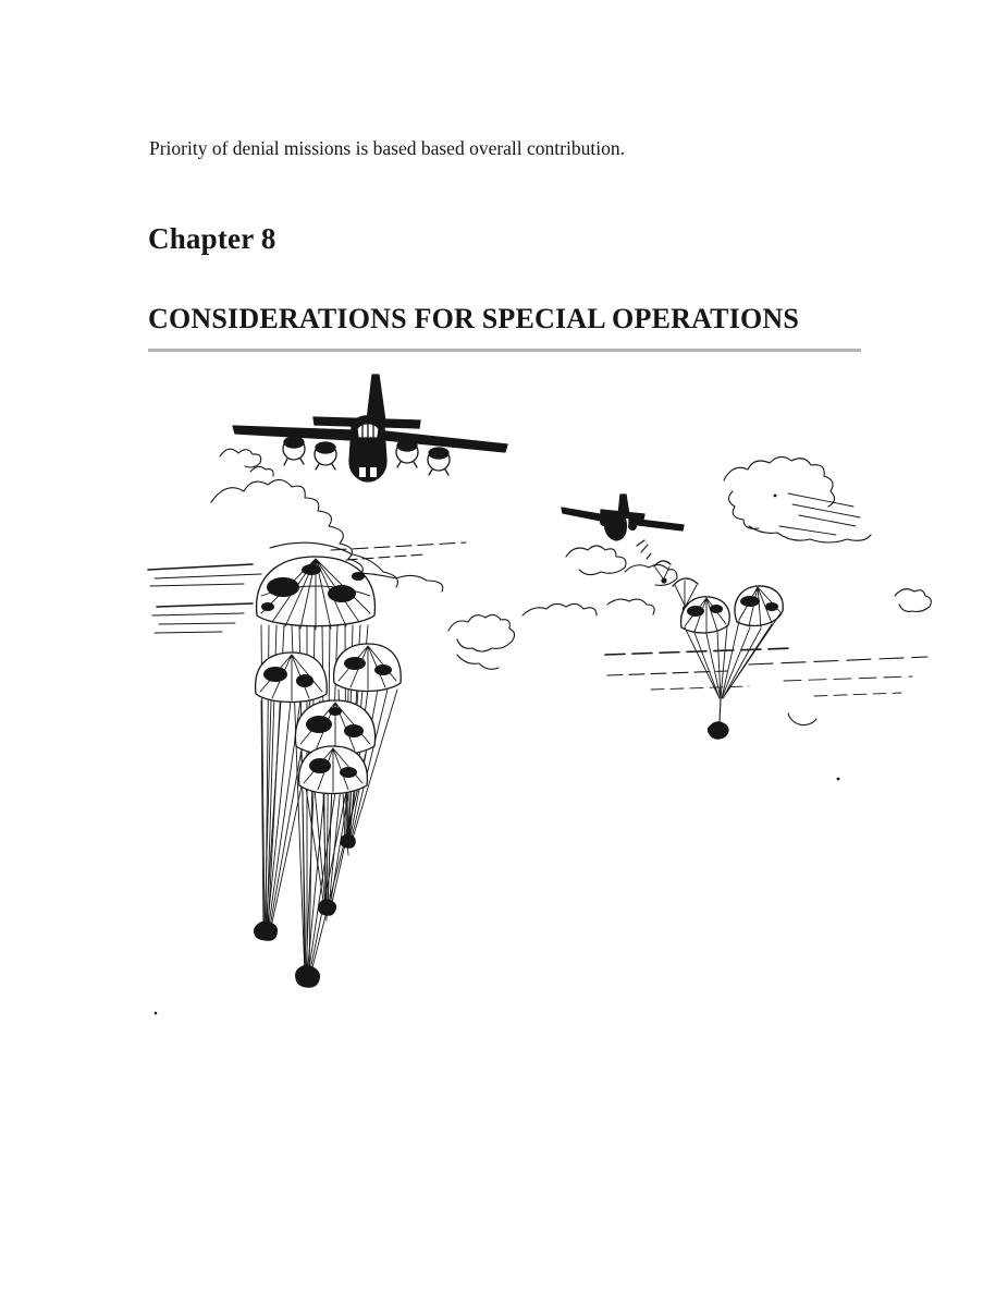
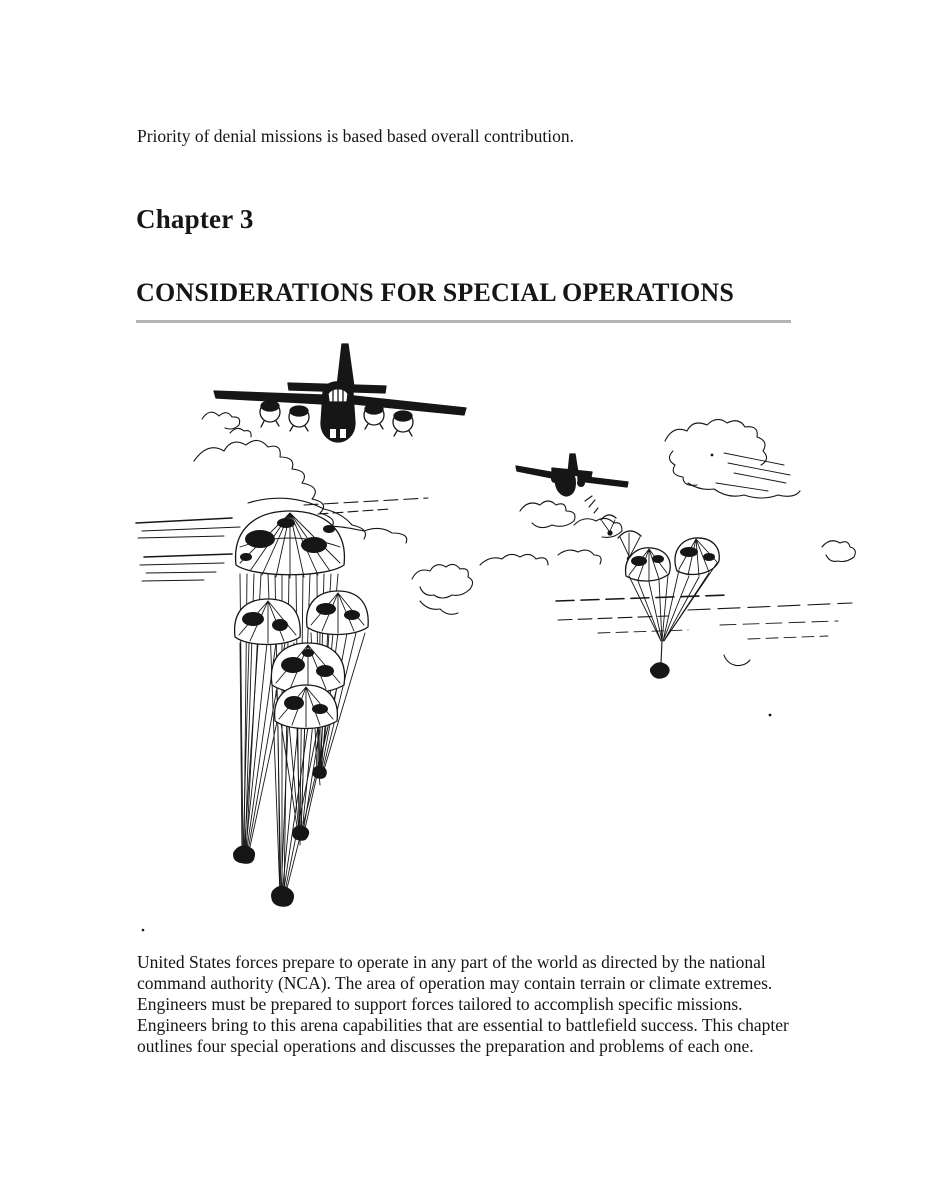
  Priority of denial missions is based based overall contribution.
- Chapter 8
+ Chapter 3
  CONSIDERATIONS FOR SPECIAL OPERATIONS
+ United States forces prepare to operate in any part of the world as directed by the national command authority (NCA). The area of operation may contain terrain or climate extremes. Engineers must be prepared to support forces tailored to accomplish specific missions. Engineers bring to this arena capabilities that are essential to battlefield success. This chapter outlines four special operations and discusses the preparation and problems of each one.
